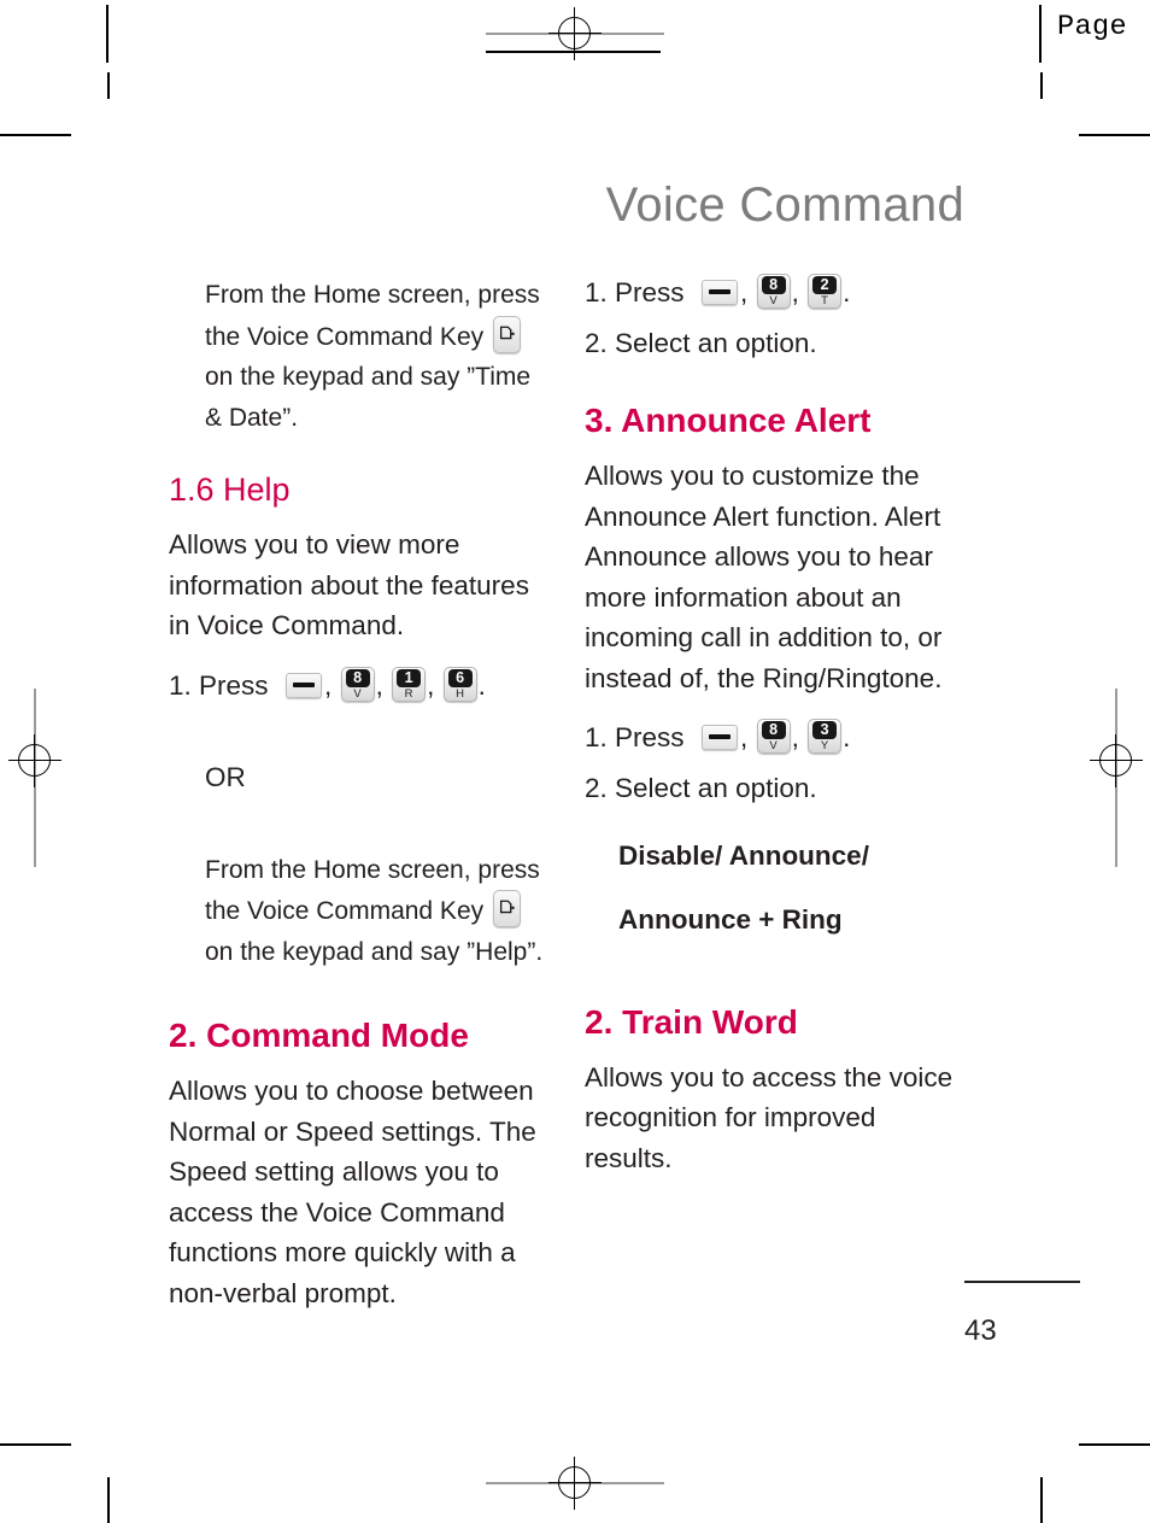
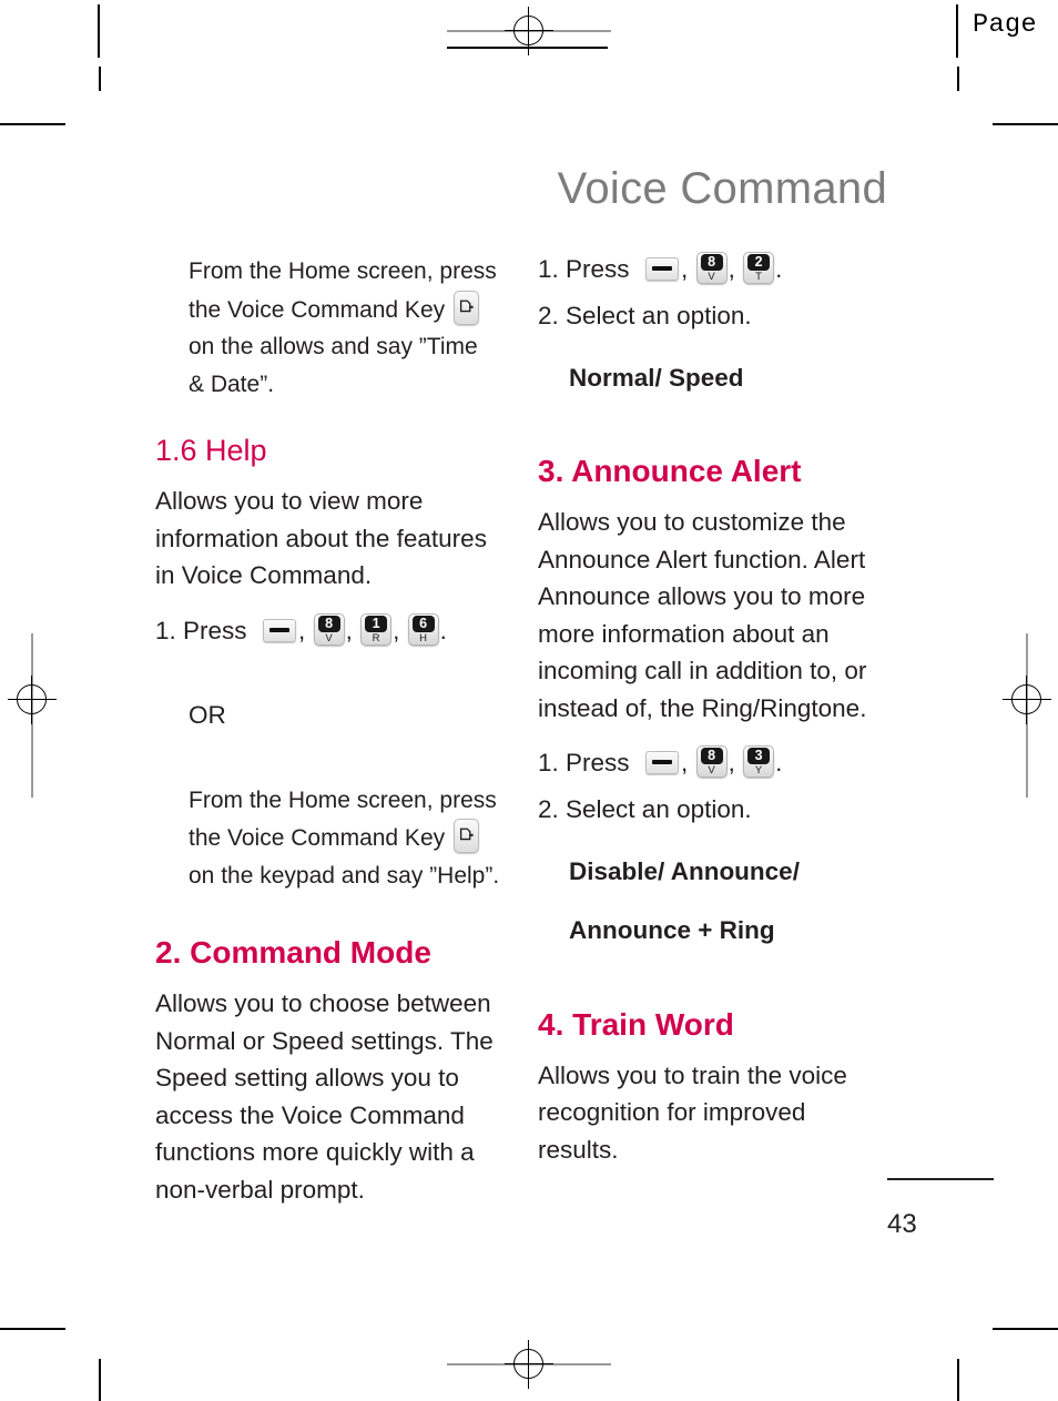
  Page
  Voice Command
  From the Home screen, press
  the Voice Command Key
- on the keypad and say ”Time
+ on the allows and say ”Time
  & Date”.
  1.6 Help
  Allows you to view more information about the features in Voice Command.
  1. Press ,
  8
  V
  ,
  1
  R
  ,
  6
  H
  .
  OR
  From the Home screen, press
  the Voice Command Key
  on the keypad and say ”Help”.
  2. Command Mode
  Allows you to choose between Normal or Speed settings. The Speed setting allows you to access the Voice Command functions more quickly with a non-verbal prompt.
  1. Press ,
  8
  V
  ,
  2
  T
  .
  2. Select an option.
+ Normal/ Speed
  3. Announce Alert
- Allows you to customize the Announce Alert function. Alert Announce allows you to hear more information about an incoming call in addition to, or instead of, the Ring/Ringtone.
+ Allows you to customize the Announce Alert function. Alert Announce allows you to more more information about an incoming call in addition to, or instead of, the Ring/Ringtone.
  1. Press ,
  8
  V
  ,
  3
  Y
  .
  2. Select an option.
  Disable/ Announce/
  Announce + Ring
- 2. Train Word
+ 4. Train Word
- Allows you to access the voice recognition for improved results.
+ Allows you to train the voice recognition for improved results.
  43
